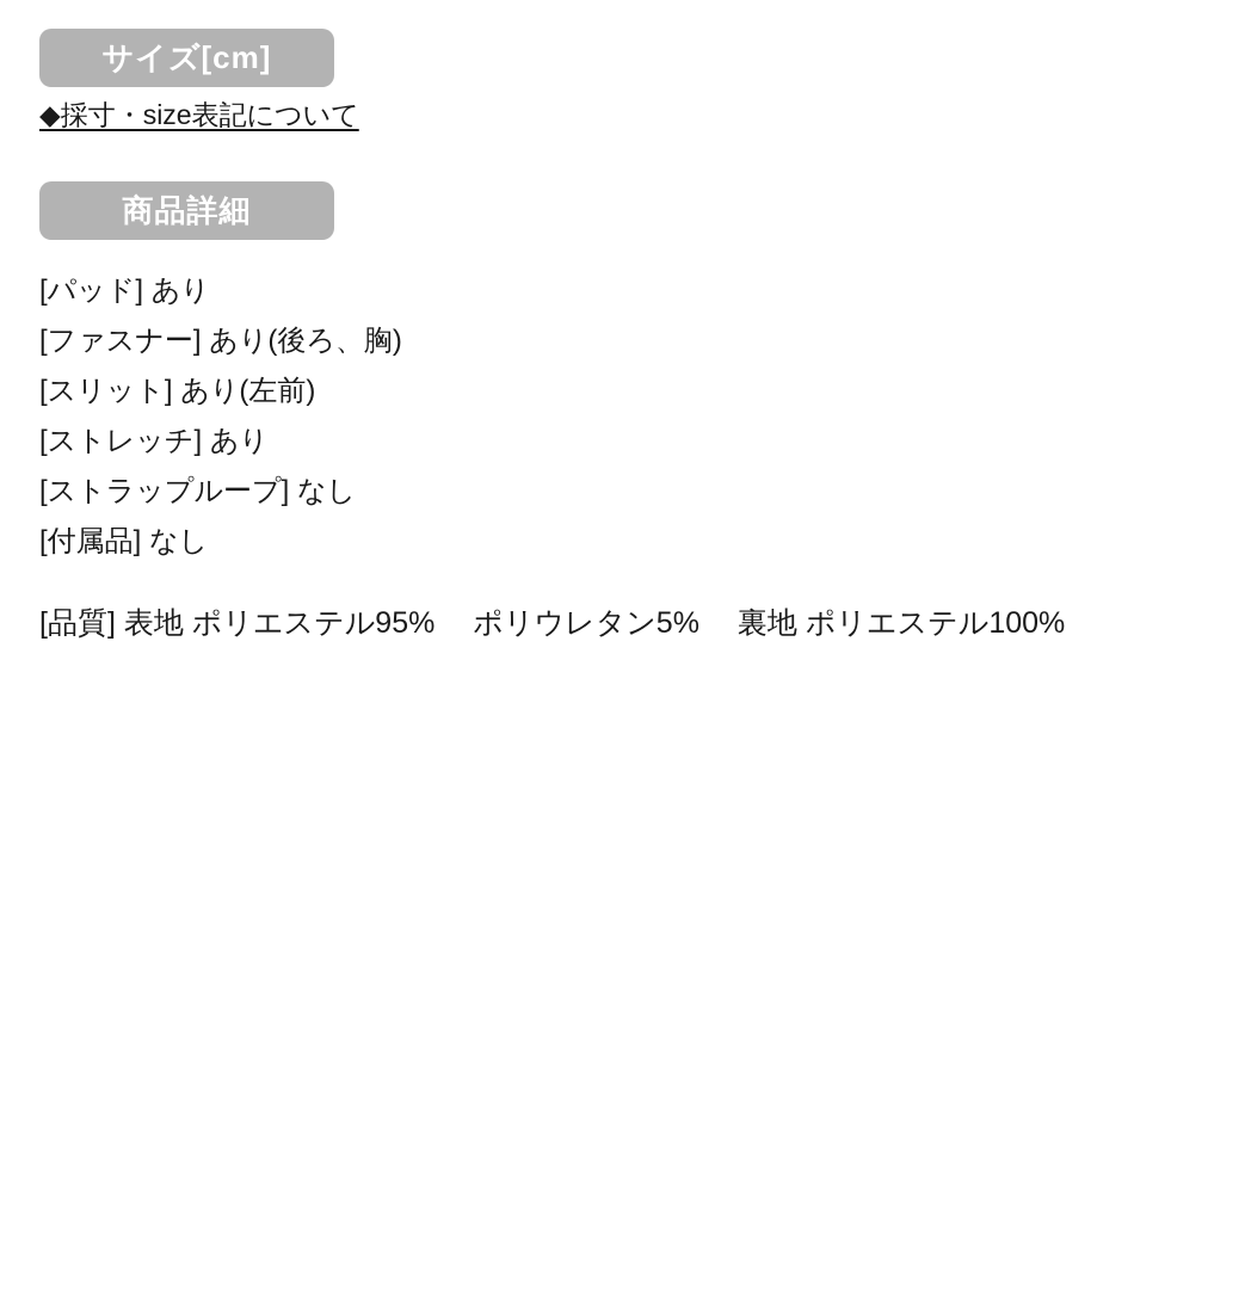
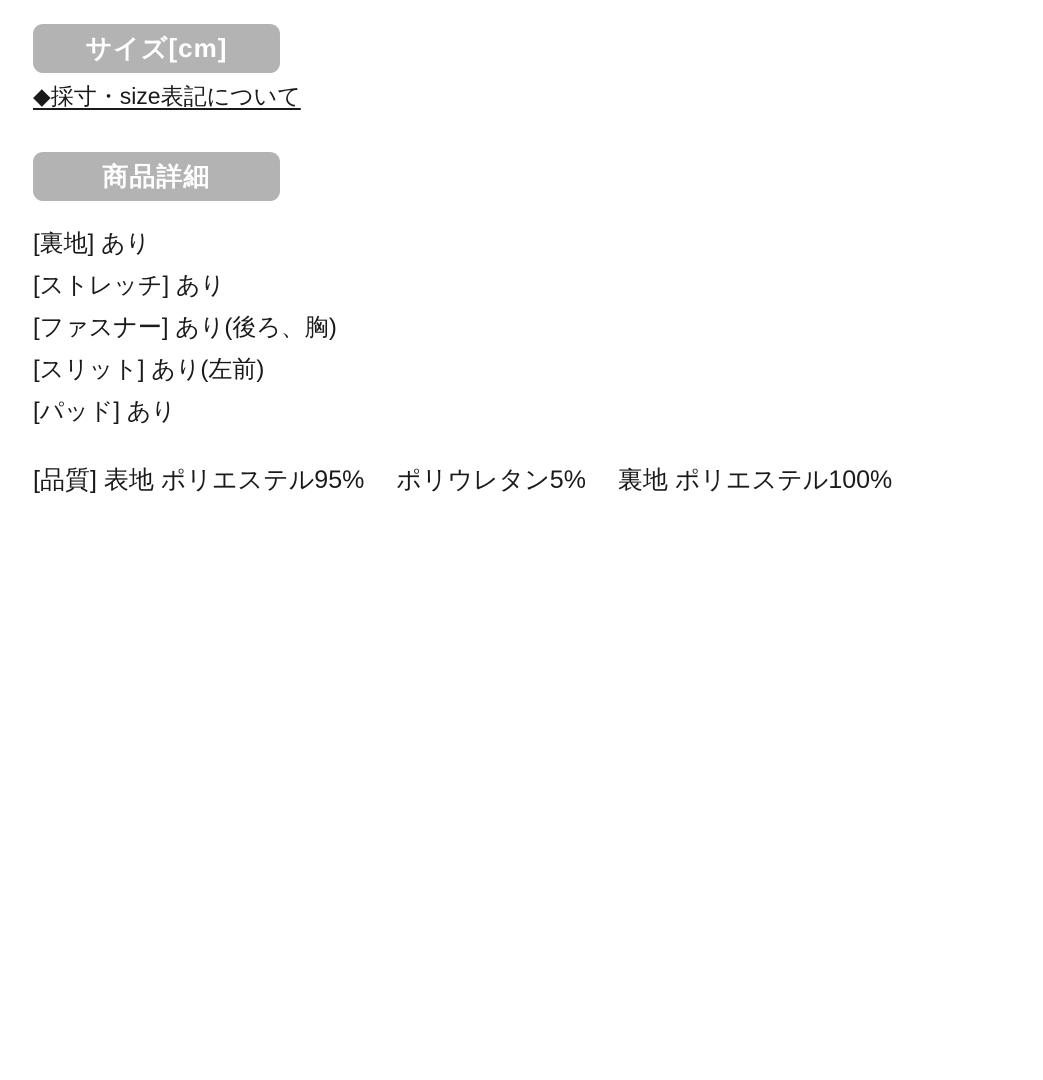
  サイズ[cm]
  ◆採寸・size表記について
  商品詳細
+ [裏地] あり
- [パッド] あり
+ [ストレッチ] あり
  [ファスナー] あり(後ろ、胸)
  [スリット] あり(左前)
- [ストレッチ] あり
+ [パッド] あり
- [ストラップループ] なし
- [付属品] なし
  [品質] 表地 ポリエステル95% ポリウレタン5% 裏地 ポリエステル100%
